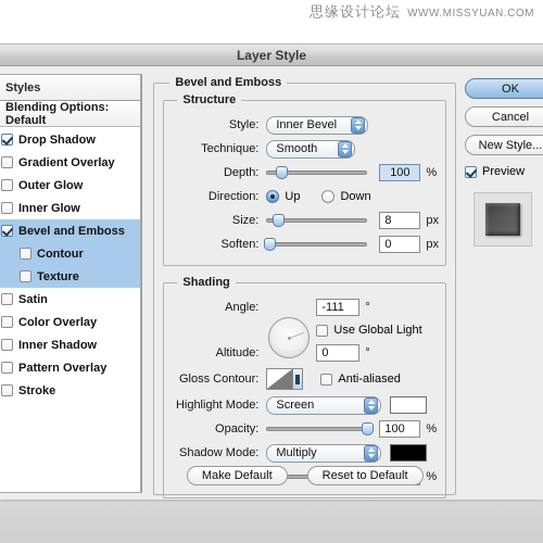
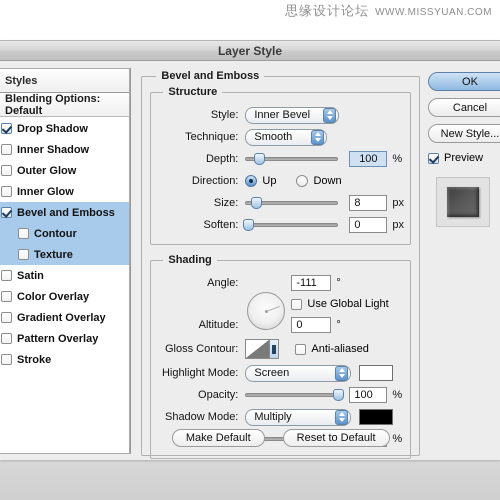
  思缘设计论坛
  WWW.MISSYUAN.COM
  Layer Style
  Styles
  Blending Options: Default
  Drop Shadow
- Gradient Overlay
+ Inner Shadow
  Outer Glow
  Inner Glow
  Bevel and Emboss
  Contour
  Texture
  Satin
  Color Overlay
- Inner Shadow
+ Gradient Overlay
  Pattern Overlay
  Stroke
  Bevel and Emboss
  Structure
  Style:
  Inner Bevel
  Technique:
  Smooth
  Depth:
  100
  %
  Direction:
  Up
  Down
  Size:
  8
  px
  Soften:
  0
  px
  Shading
  Angle:
  -111
  °
  Use Global Light
  Altitude:
  0
  °
  Gloss Contour:
  Anti-aliased
  Highlight Mode:
  Screen
  Opacity:
  100
  %
  Shadow Mode:
  Multiply
  %
  Make Default
  Reset to Default
  OK
  Cancel
  New Style...
  Preview
